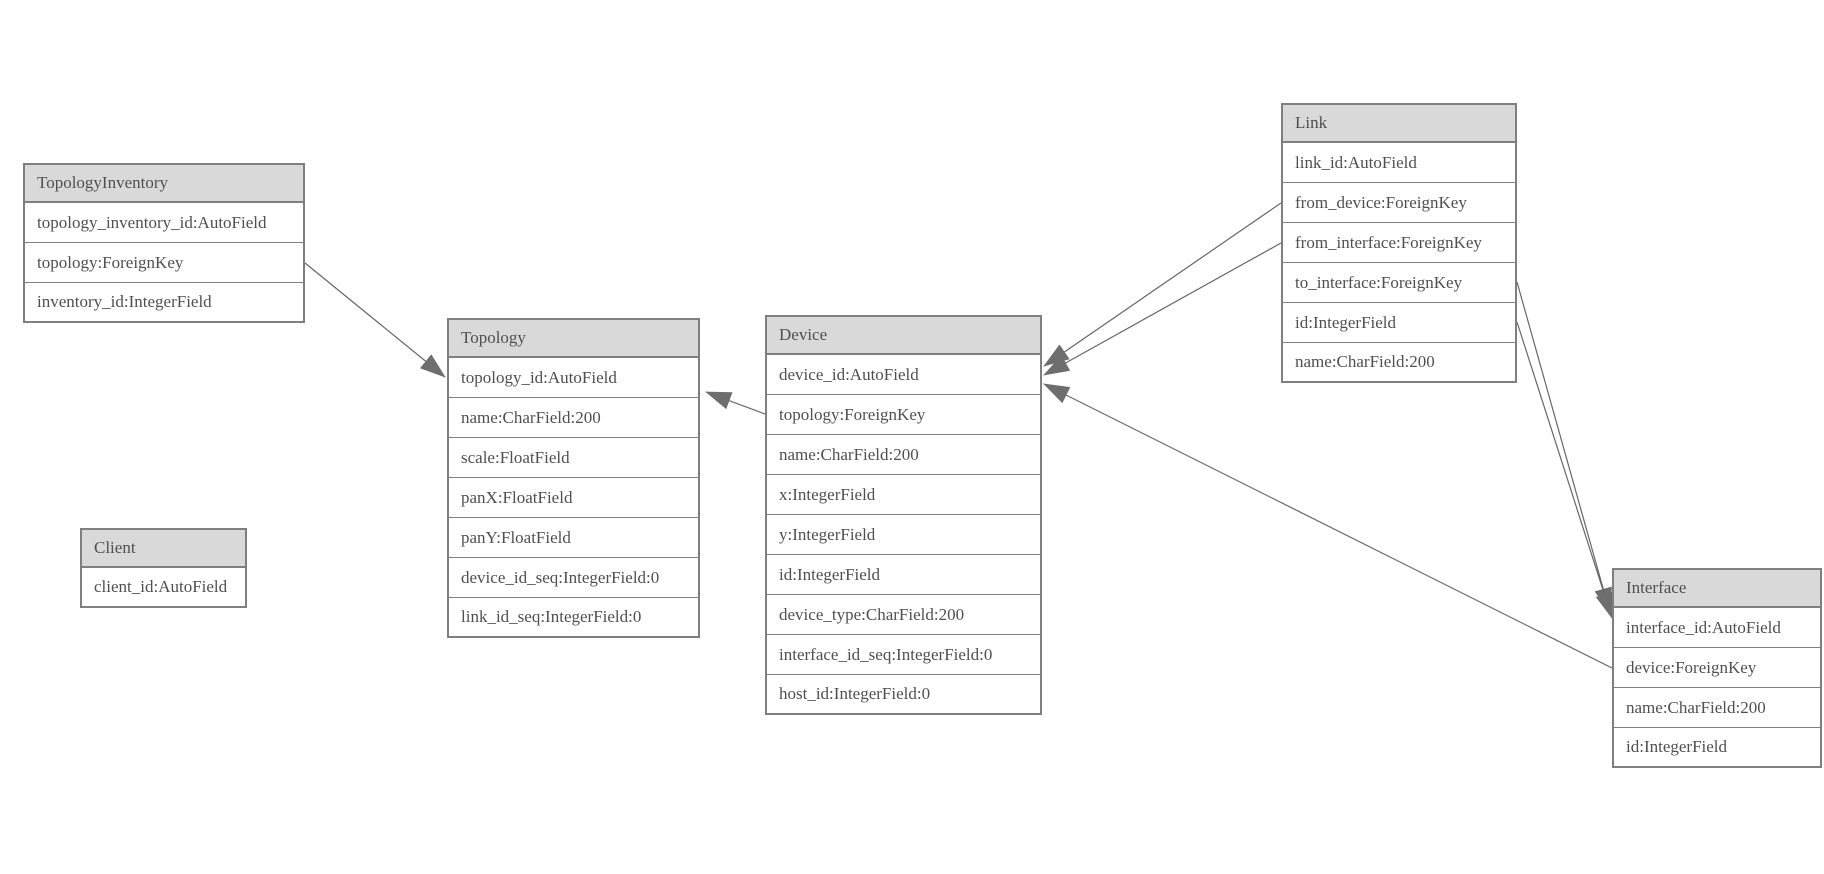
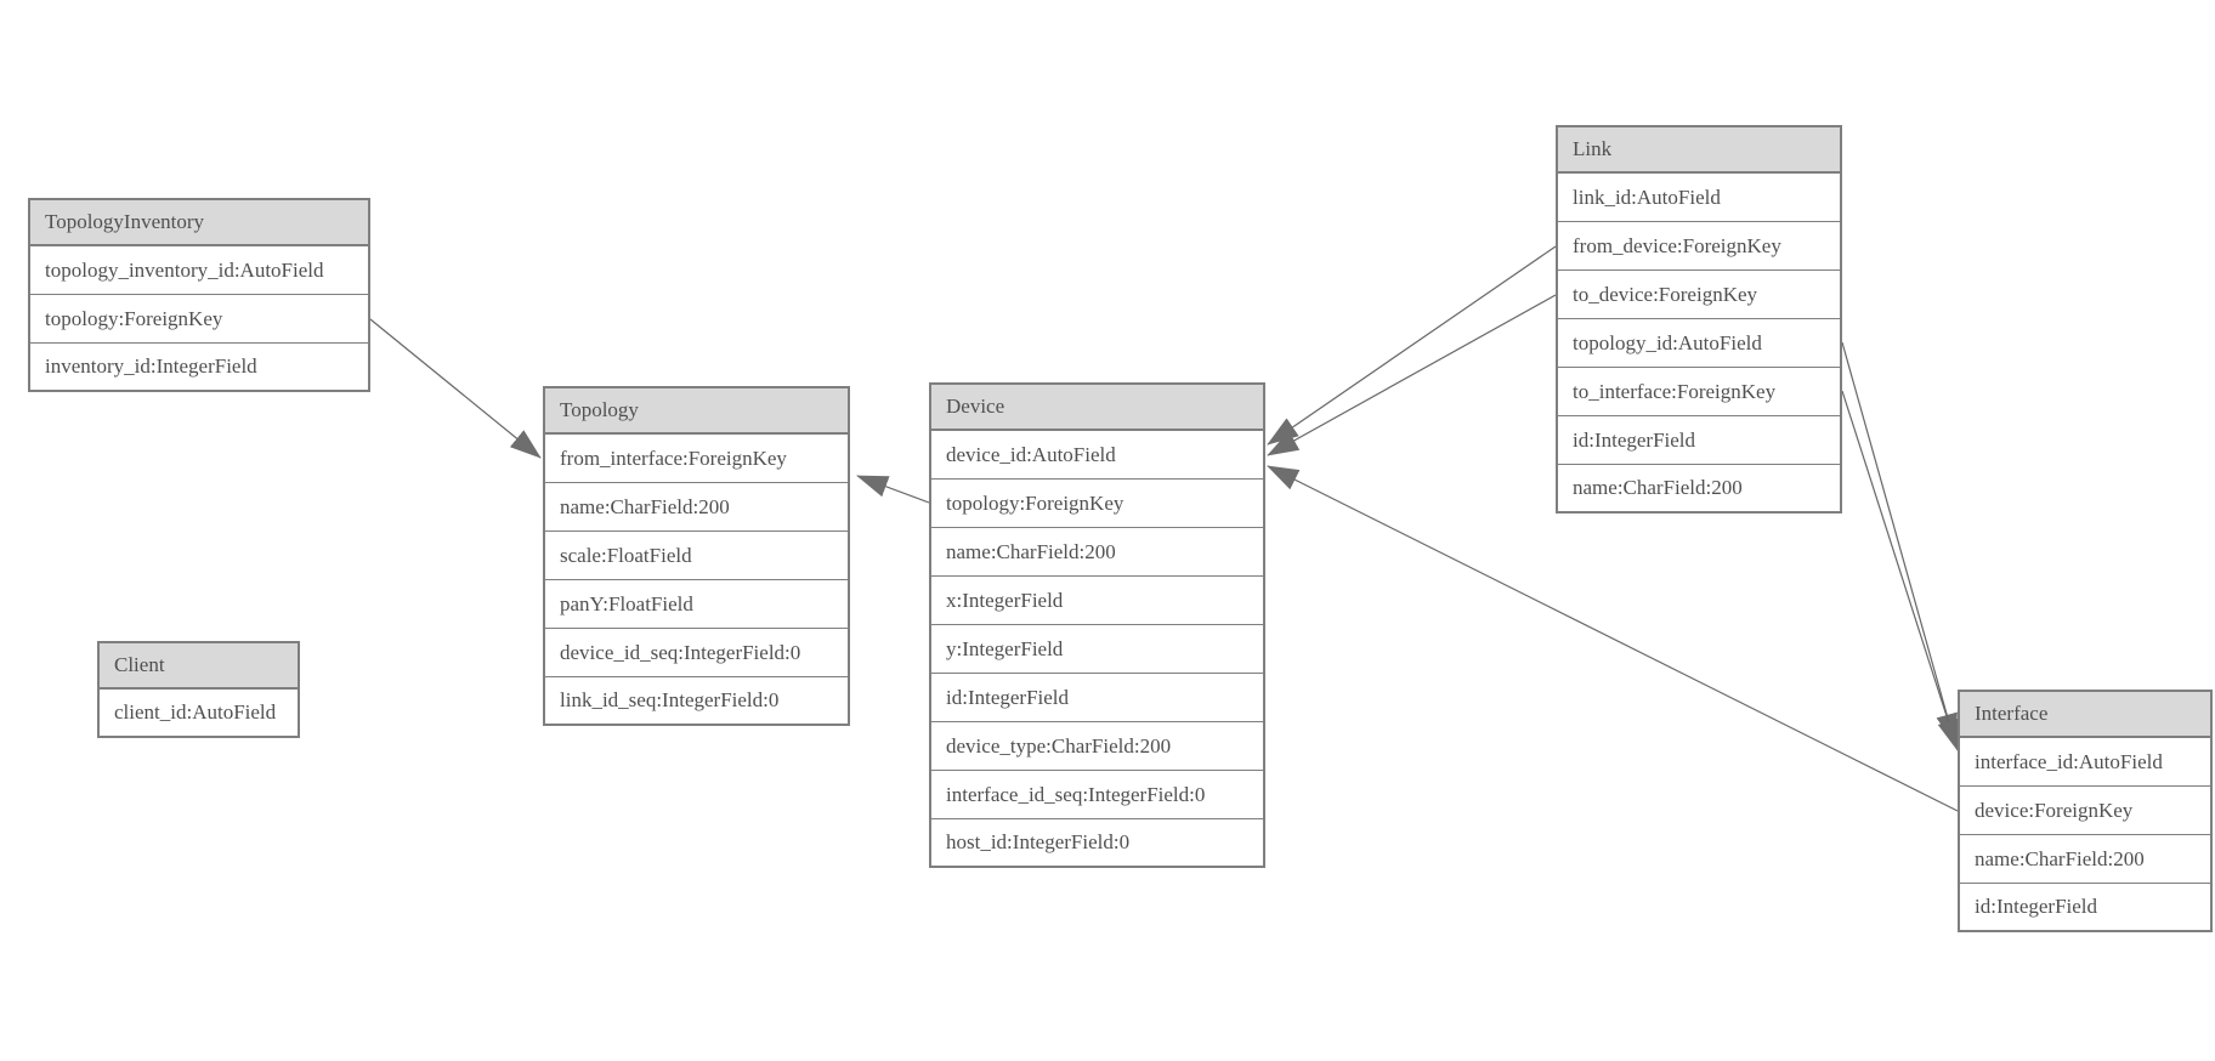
  TopologyInventory
  topology_inventory_id:AutoField
  topology:ForeignKey
  inventory_id:IntegerField
  Topology
- topology_id:AutoField
+ from_interface:ForeignKey
  name:CharField:200
  scale:FloatField
- panX:FloatField
  panY:FloatField
  device_id_seq:IntegerField:0
  link_id_seq:IntegerField:0
  Client
  client_id:AutoField
  Device
  device_id:AutoField
  topology:ForeignKey
  name:CharField:200
  x:IntegerField
  y:IntegerField
  id:IntegerField
  device_type:CharField:200
  interface_id_seq:IntegerField:0
  host_id:IntegerField:0
  Link
  link_id:AutoField
  from_device:ForeignKey
+ to_device:ForeignKey
- from_interface:ForeignKey
+ topology_id:AutoField
  to_interface:ForeignKey
  id:IntegerField
  name:CharField:200
  Interface
  interface_id:AutoField
  device:ForeignKey
  name:CharField:200
  id:IntegerField
